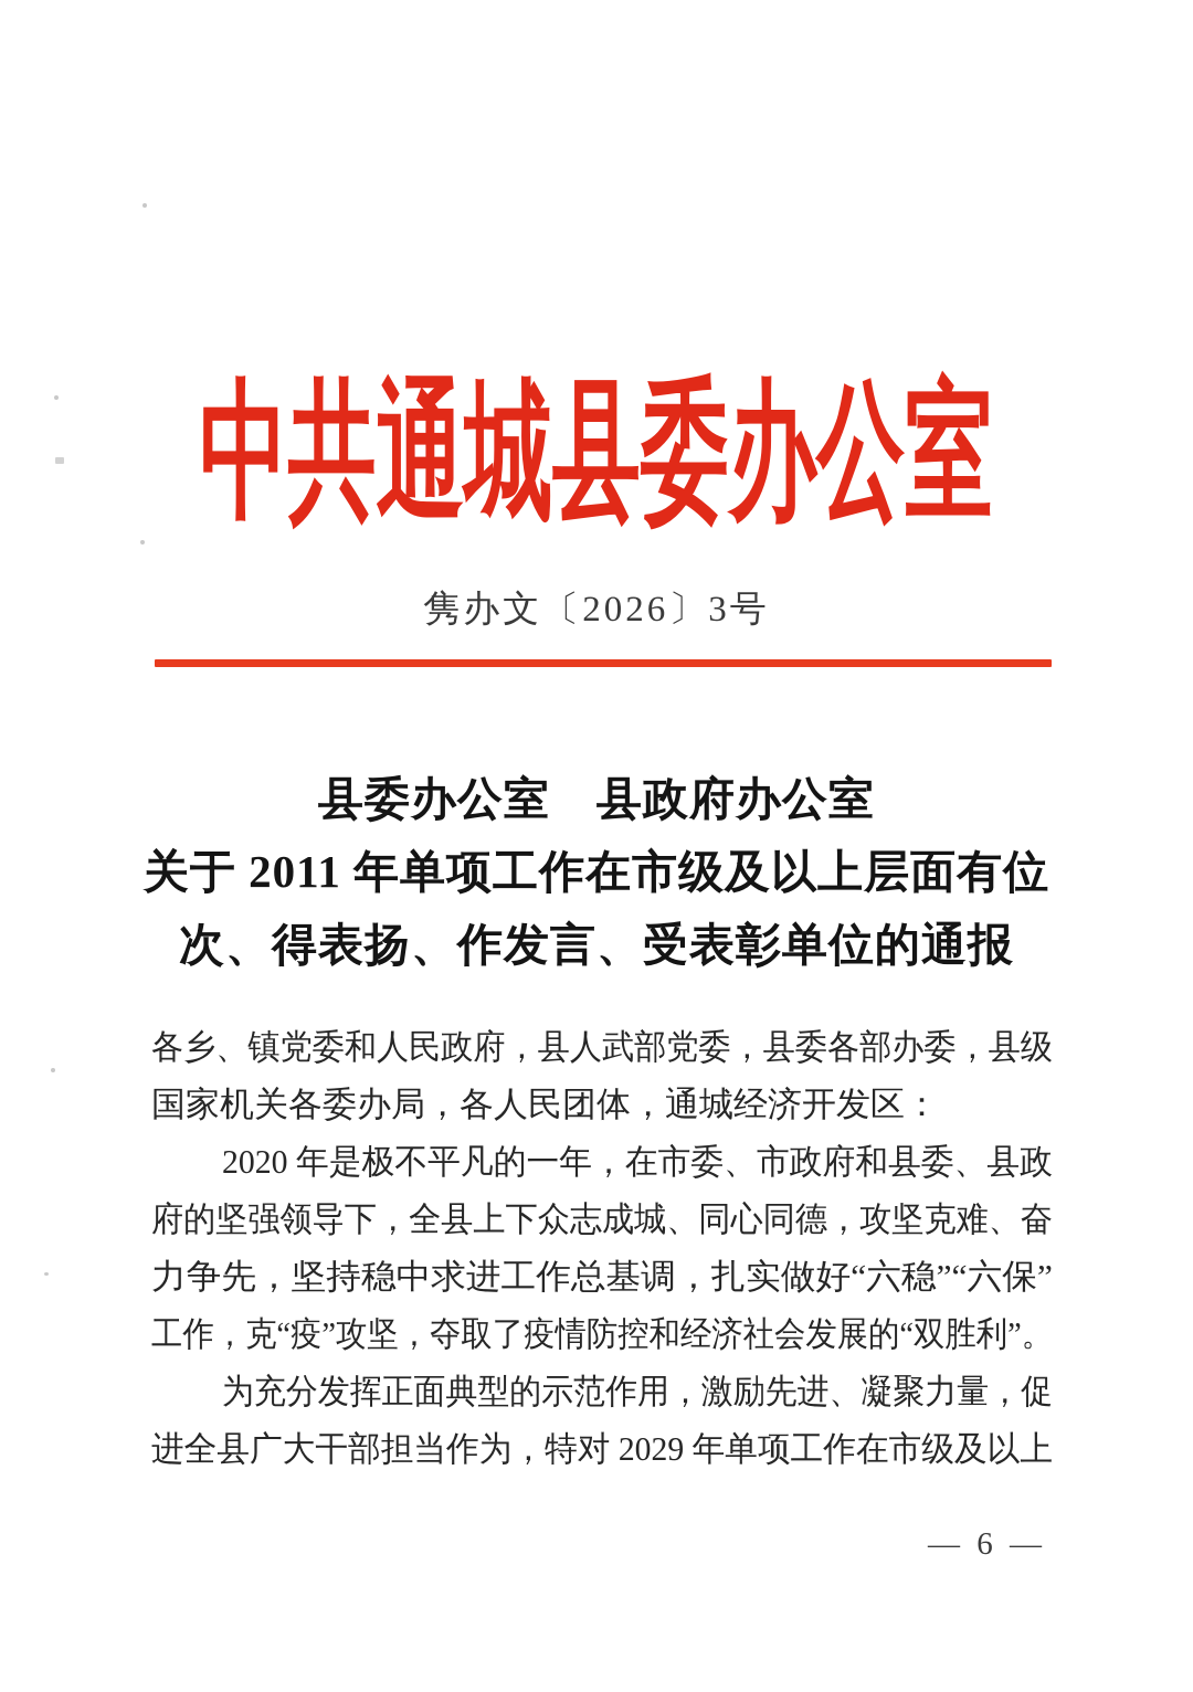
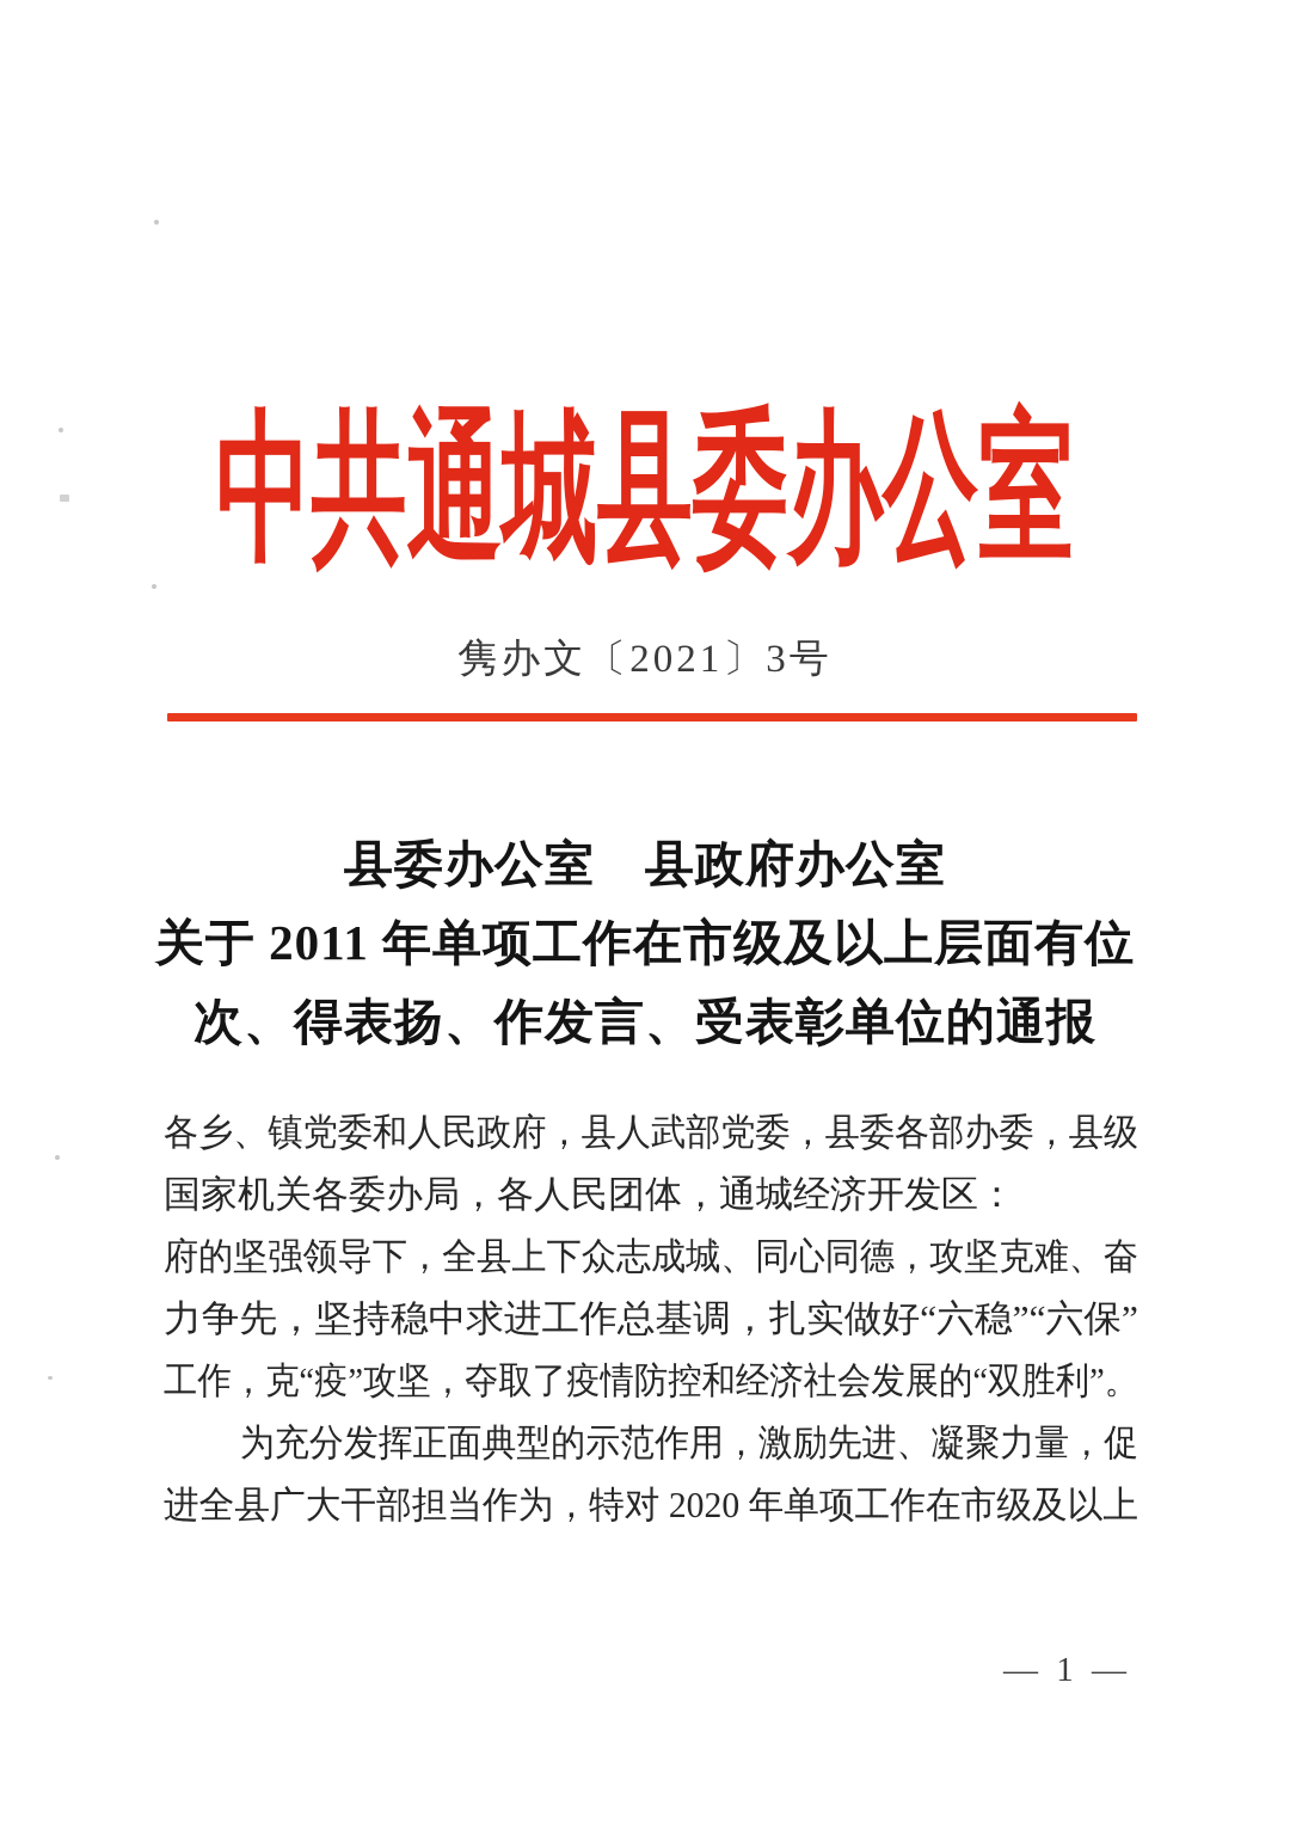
  中共通城县委办公室
- 隽办文〔2026〕3号
+ 隽办文〔2021〕3号
  县委办公室 县政府办公室
  关于 2011 年单项工作在市级及以上层面有位
  次、得表扬、作发言、受表彰单位的通报
  各乡、镇党委和人民政府，县人武部党委，县委各部办委，县级
  国家机关各委办局，各人民团体，通城经济开发区：
- 2020 年是极不平凡的一年，在市委、市政府和县委、县政
  府的坚强领导下，全县上下众志成城、同心同德，攻坚克难、奋
  力争先，坚持稳中求进工作总基调，扎实做好“六稳”“六保”
  工作，克“疫”攻坚，夺取了疫情防控和经济社会发展的“双胜利”。
  为充分发挥正面典型的示范作用，激励先进、凝聚力量，促
- 进全县广大干部担当作为，特对 2029 年单项工作在市级及以上
+ 进全县广大干部担当作为，特对 2020 年单项工作在市级及以上
- — 6 —
+ — 1 —
